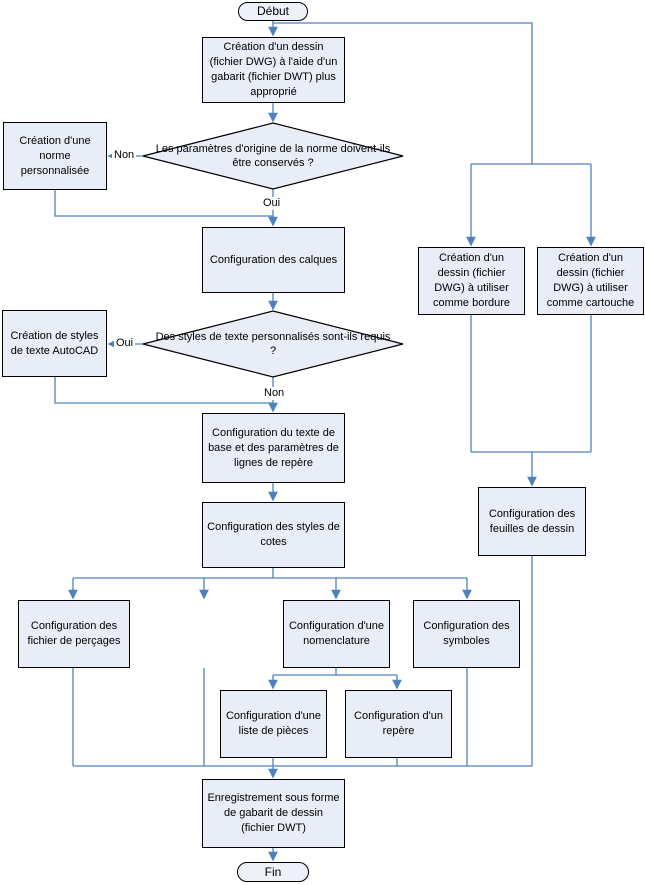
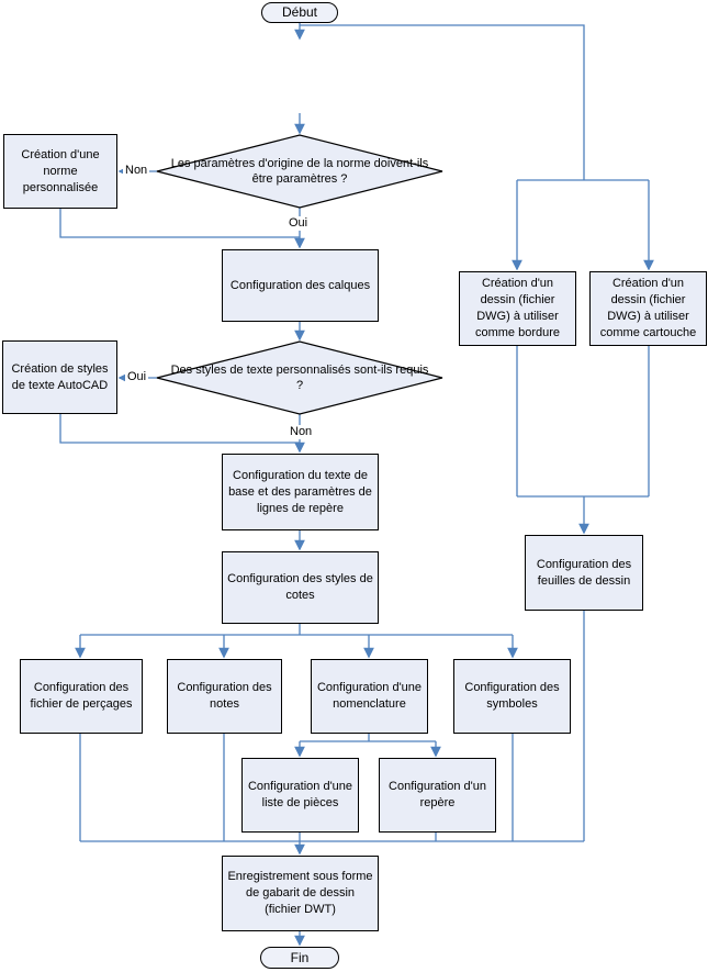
  Début
  Fin
- Création d'un dessin (fichier DWG) à l'aide d'un gabarit (fichier DWT) plus approprié
  Création d'une norme personnalisée
  Configuration des calques
  Création de styles de texte AutoCAD
  Configuration du texte de base et des paramètres de lignes de repère
  Configuration des styles de cotes
  Création d'un dessin (fichier DWG) à utiliser comme bordure
  Création d'un dessin (fichier DWG) à utiliser comme cartouche
  Configuration des feuilles de dessin
  Configuration des fichier de perçages
+ Configuration des notes
  Configuration d'une nomenclature
  Configuration des symboles
  Configuration d'une liste de pièces
  Configuration d'un repère
  Enregistrement sous forme de gabarit de dessin (fichier DWT)
- Les paramètres d'origine de la norme doivent-ils être conservés ?
+ Les paramètres d'origine de la norme doivent-ils être paramètres ?
  Des styles de texte personnalisés sont-ils requis ?
  Non
  Oui
  Oui
  Non
